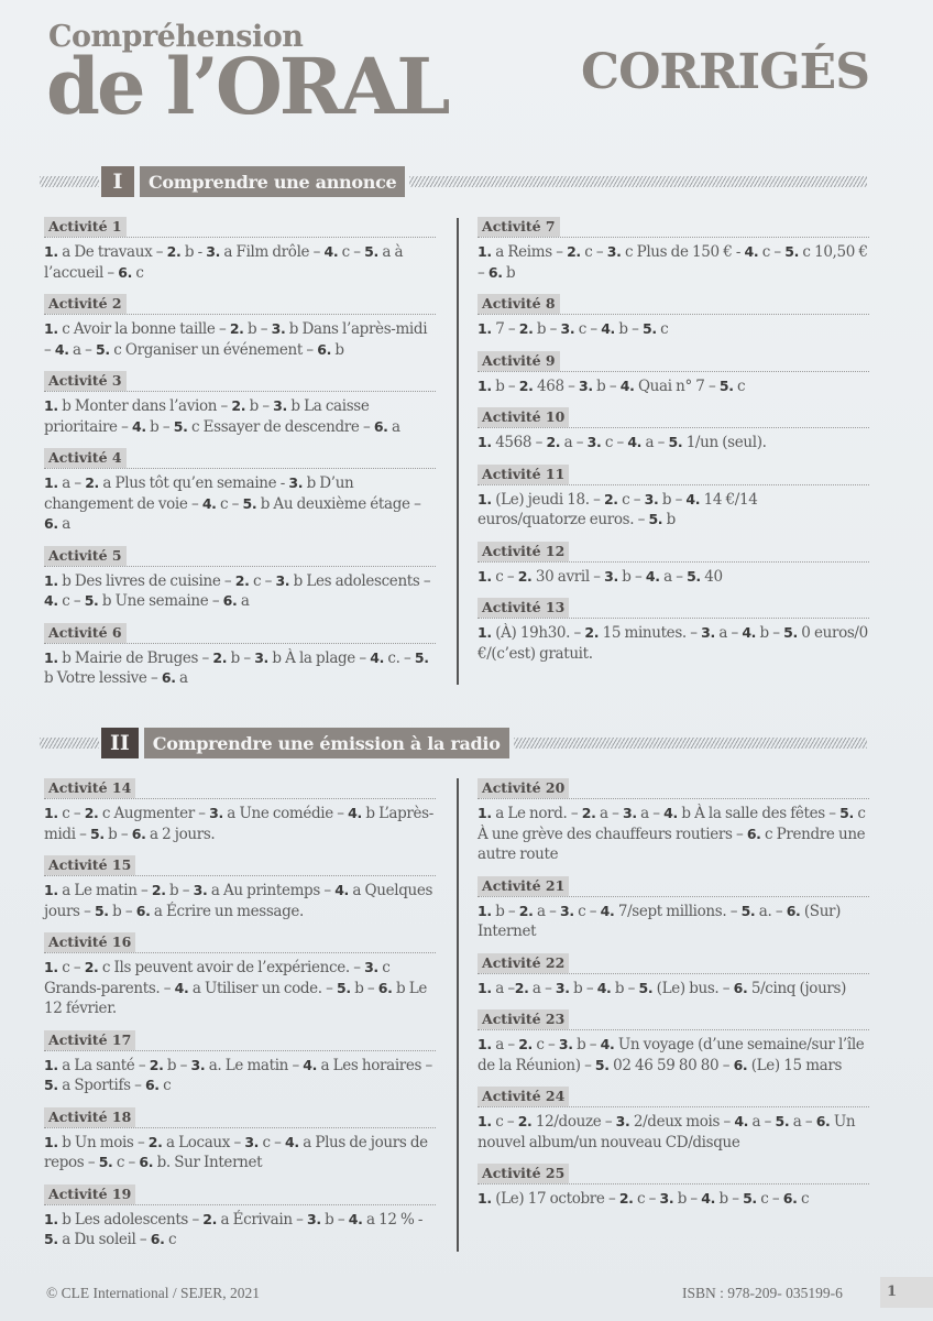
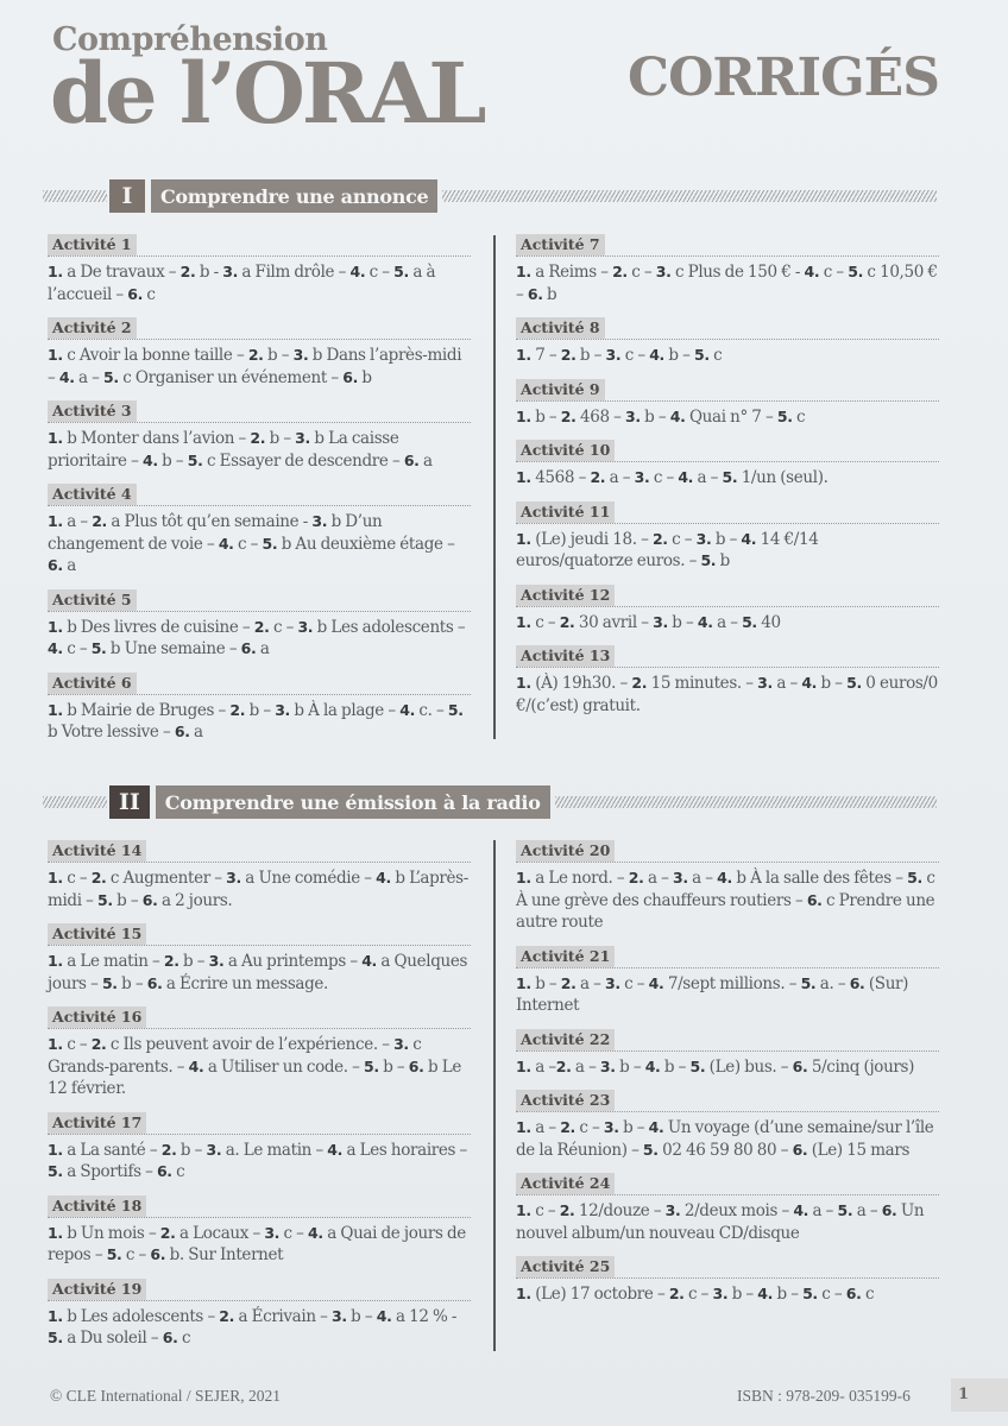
  Compréhension
  de l’ORAL
  CORRIGÉS
  I
  Comprendre une annonce
  Activité 1
  1. a De travaux – 2. b - 3. a Film drôle – 4. c – 5. a à l’accueil – 6. c
  Activité 2
  1. c Avoir la bonne taille – 2. b – 3. b Dans l’après-midi – 4. a – 5. c Organiser un événement – 6. b
  Activité 3
  1. b Monter dans l’avion – 2. b – 3. b La caisse prioritaire – 4. b – 5. c Essayer de descendre – 6. a
  Activité 4
  1. a – 2. a Plus tôt qu’en semaine - 3. b D’un changement de voie – 4. c – 5. b Au deuxième étage – 6. a
  Activité 5
  1. b Des livres de cuisine – 2. c – 3. b Les adolescents – 4. c – 5. b Une semaine – 6. a
  Activité 6
  1. b Mairie de Bruges – 2. b – 3. b À la plage – 4. c. – 5. b Votre lessive – 6. a
  Activité 7
  1. a Reims – 2. c – 3. c Plus de 150 € - 4. c – 5. c 10,50 € – 6. b
  Activité 8
  1. 7 – 2. b – 3. c – 4. b – 5. c
  Activité 9
  1. b – 2. 468 – 3. b – 4. Quai n° 7 – 5. c
  Activité 10
  1. 4568 – 2. a – 3. c – 4. a – 5. 1/un (seul).
  Activité 11
  1. (Le) jeudi 18. – 2. c – 3. b – 4. 14 €/14 euros/quatorze euros. – 5. b
  Activité 12
  1. c – 2. 30 avril – 3. b – 4. a – 5. 40
  Activité 13
  1. (À) 19h30. – 2. 15 minutes. – 3. a – 4. b – 5. 0 euros/0 €/(c’est) gratuit.
  II
  Comprendre une émission à la radio
  Activité 14
  1. c – 2. c Augmenter – 3. a Une comédie – 4. b L’après-midi – 5. b – 6. a 2 jours.
  Activité 15
  1. a Le matin – 2. b – 3. a Au printemps – 4. a Quelques jours – 5. b – 6. a Écrire un message.
  Activité 16
  1. c – 2. c Ils peuvent avoir de l’expérience. – 3. c Grands-parents. – 4. a Utiliser un code. – 5. b – 6. b Le 12 février.
  Activité 17
  1. a La santé – 2. b – 3. a. Le matin – 4. a Les horaires – 5. a Sportifs – 6. c
  Activité 18
- 1. b Un mois – 2. a Locaux – 3. c – 4. a Plus de jours de repos – 5. c – 6. b. Sur Internet
+ 1. b Un mois – 2. a Locaux – 3. c – 4. a Quai de jours de repos – 5. c – 6. b. Sur Internet
  Activité 19
  1. b Les adolescents – 2. a Écrivain – 3. b – 4. a 12 % - 5. a Du soleil – 6. c
  Activité 20
  1. a Le nord. – 2. a – 3. a – 4. b À la salle des fêtes – 5. c À une grève des chauffeurs routiers – 6. c Prendre une autre route
  Activité 21
  1. b – 2. a – 3. c – 4. 7/sept millions. – 5. a. – 6. (Sur) Internet
  Activité 22
  1. a –2. a – 3. b – 4. b – 5. (Le) bus. – 6. 5/cinq (jours)
  Activité 23
  1. a – 2. c – 3. b – 4. Un voyage (d’une semaine/sur l’île de la Réunion) – 5. 02 46 59 80 80 – 6. (Le) 15 mars
  Activité 24
  1. c – 2. 12/douze – 3. 2/deux mois – 4. a – 5. a – 6. Un nouvel album/un nouveau CD/disque
  Activité 25
  1. (Le) 17 octobre – 2. c – 3. b – 4. b – 5. c – 6. c
  © CLE International / SEJER, 2021
  ISBN : 978-209- 035199-6
  1
